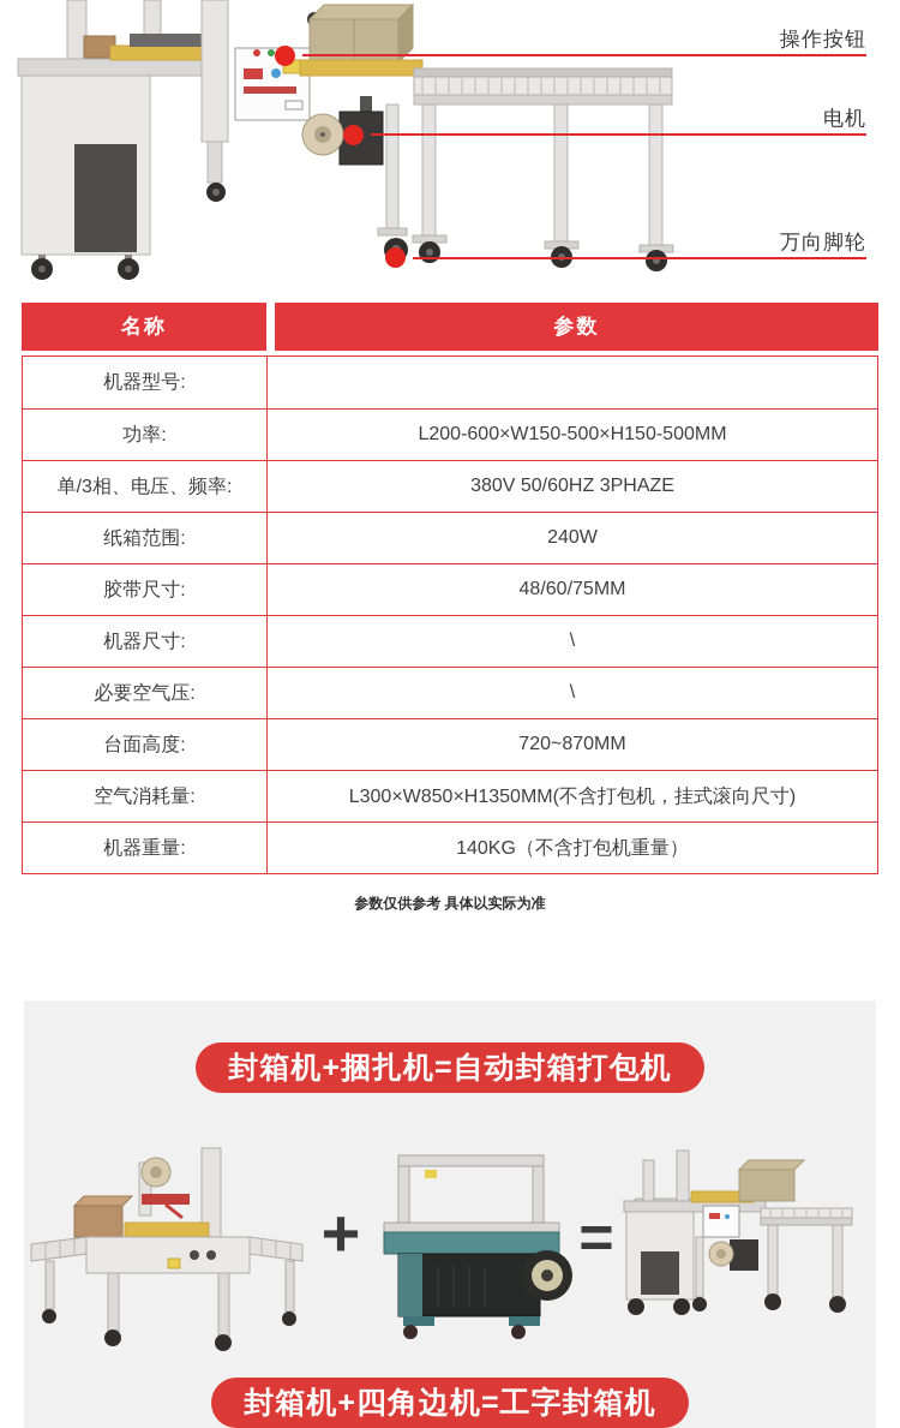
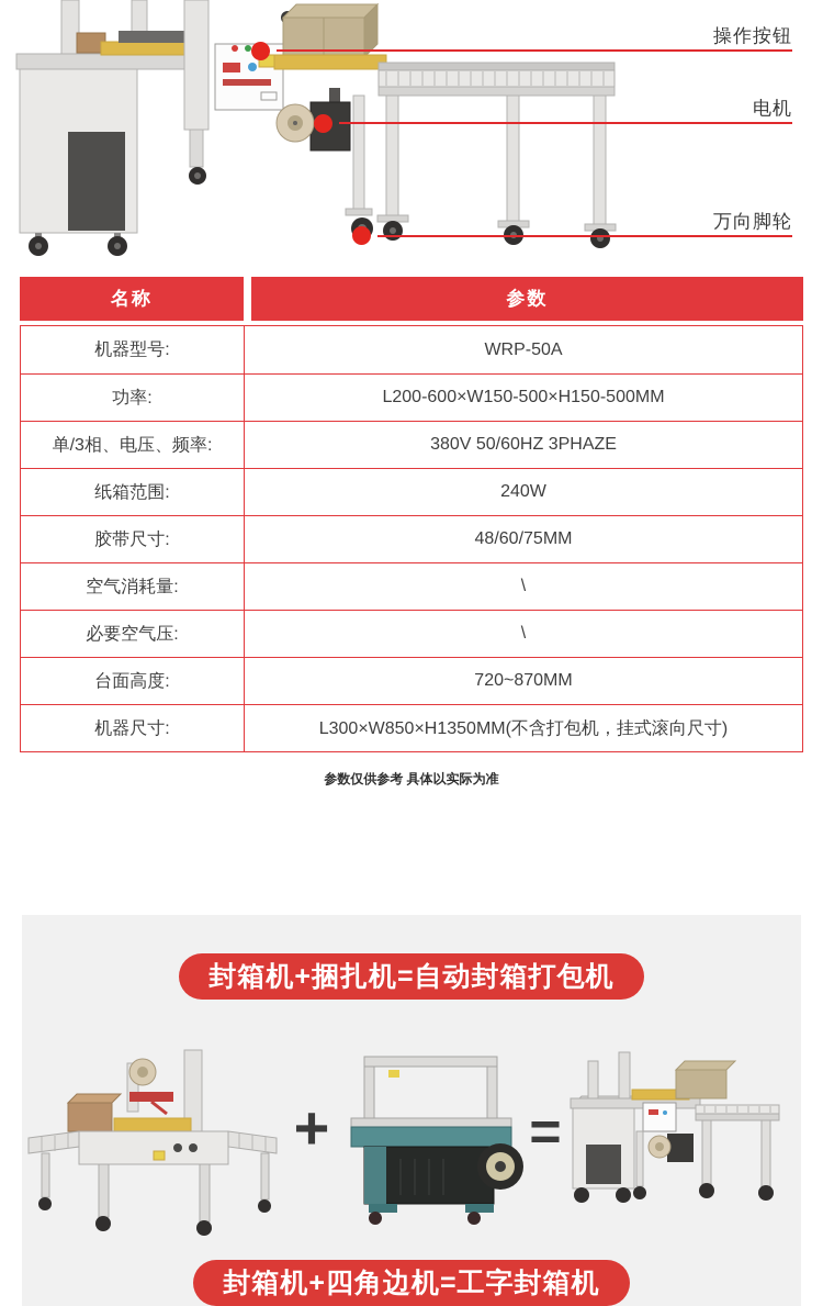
  操作按钮
  电机
  万向脚轮
  名称
  参数
  机器型号:
+ WRP-50A
  功率:
  L200-600×W150-500×H150-500MM
  单/3相、电压、频率:
  380V 50/60HZ 3PHAZE
  纸箱范围:
  240W
  胶带尺寸:
  48/60/75MM
- 机器尺寸:
+ 空气消耗量:
  \
  必要空气压:
  \
  台面高度:
  720~870MM
- 空气消耗量:
+ 机器尺寸:
  L300×W850×H1350MM(不含打包机，挂式滚向尺寸)
- 机器重量:
- 140KG（不含打包机重量）
  参数仅供参考 具体以实际为准
  封箱机+捆扎机=自动封箱打包机
  +
  =
  封箱机+四角边机=工字封箱机
